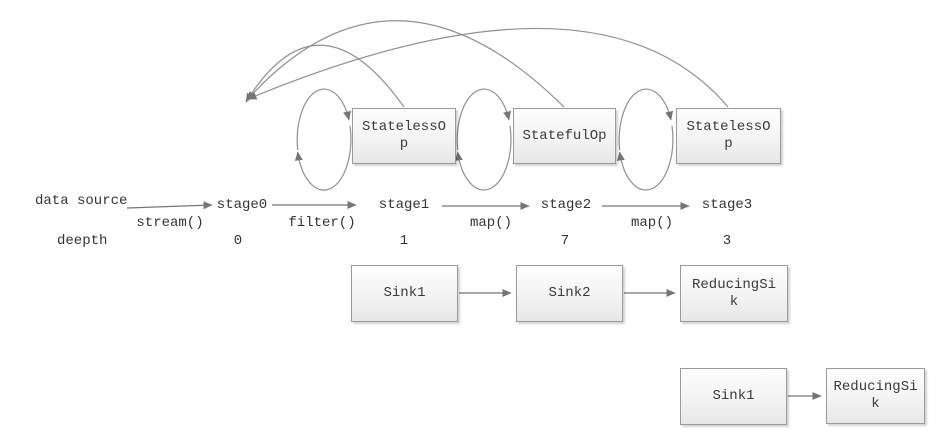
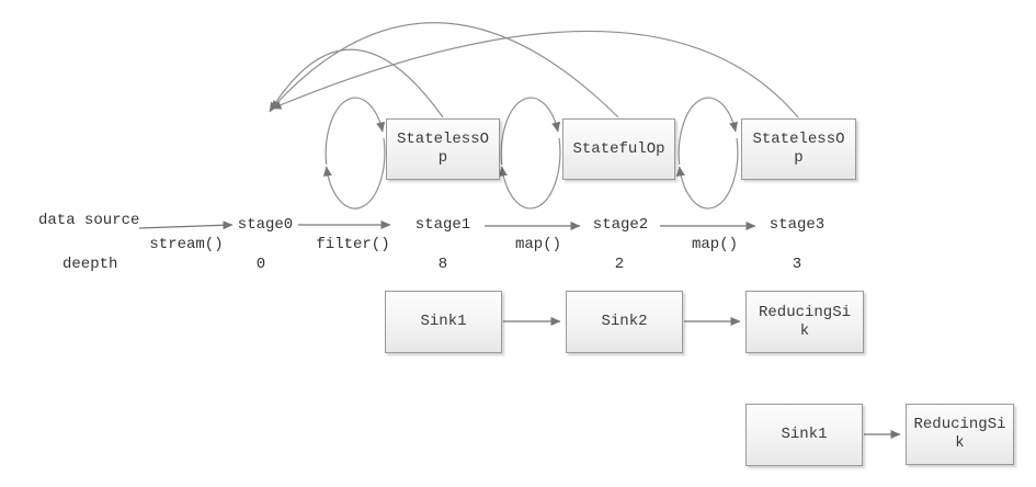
  StatelessO
  p
  StatefulOp
  StatelessO
  p
  data source
  stage0
  stage1
  stage2
  stage3
  stream()
  filter()
  map()
  map()
  deepth
  0
- 1
+ 8
- 7
+ 2
  3
  Sink1
  Sink2
  ReducingSi
  k
  Sink1
  ReducingSi
  k
